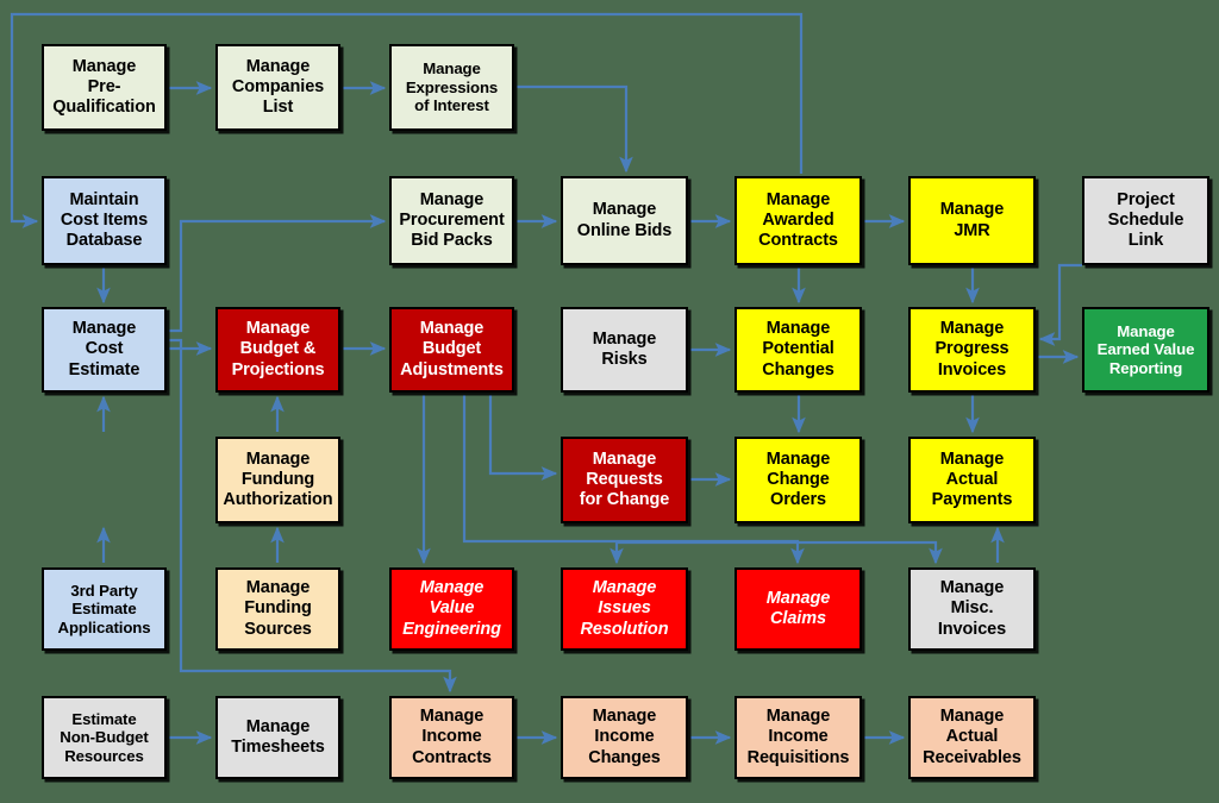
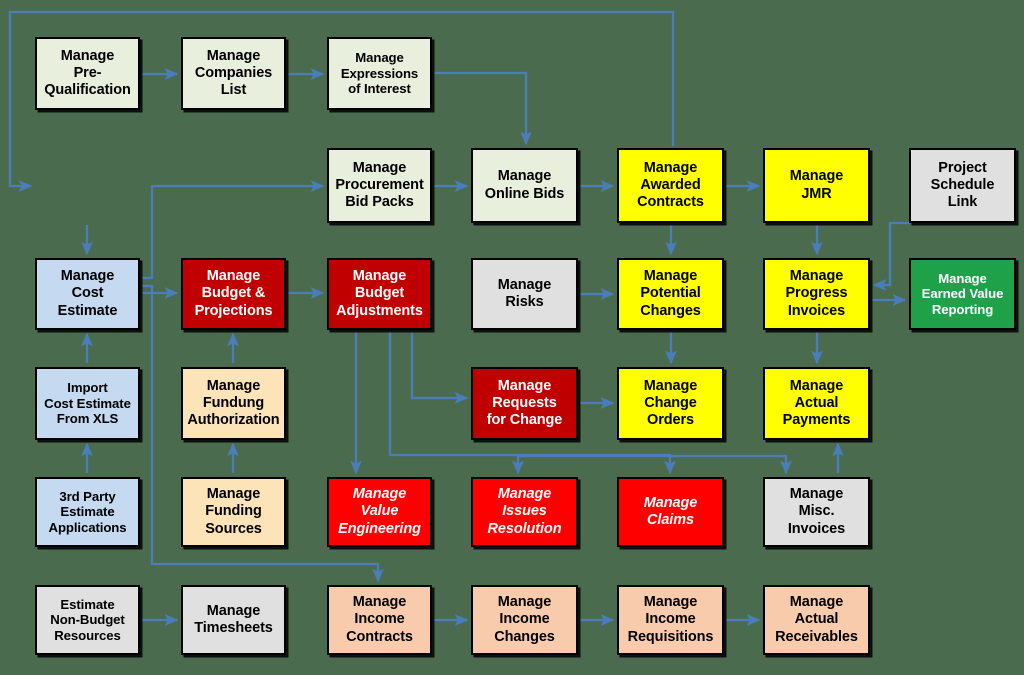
  Manage
  Pre-
  Qualification
  Manage
  Companies
  List
  Manage
  Expressions
  of Interest
- Maintain
- Cost Items
- Database
  Manage
  Procurement
  Bid Packs
  Manage
  Online Bids
  Manage
  Awarded
  Contracts
  Manage
  JMR
  Project
  Schedule
  Link
  Manage
  Cost
  Estimate
  Manage
  Budget &
  Projections
  Manage
  Budget
  Adjustments
  Manage
  Risks
  Manage
  Potential
  Changes
  Manage
  Progress
  Invoices
  Manage
  Earned Value
  Reporting
+ Import
+ Cost Estimate
+ From XLS
  Manage
  Fundung
  Authorization
  Manage
  Requests
  for Change
  Manage
  Change
  Orders
  Manage
  Actual
  Payments
  3rd Party
  Estimate
  Applications
  Manage
  Funding
  Sources
  Manage
  Value
  Engineering
  Manage
  Issues
  Resolution
  Manage
  Claims
  Manage
  Misc.
  Invoices
  Estimate
  Non-Budget
  Resources
  Manage
  Timesheets
  Manage
  Income
  Contracts
  Manage
  Income
  Changes
  Manage
  Income
  Requisitions
  Manage
  Actual
  Receivables
